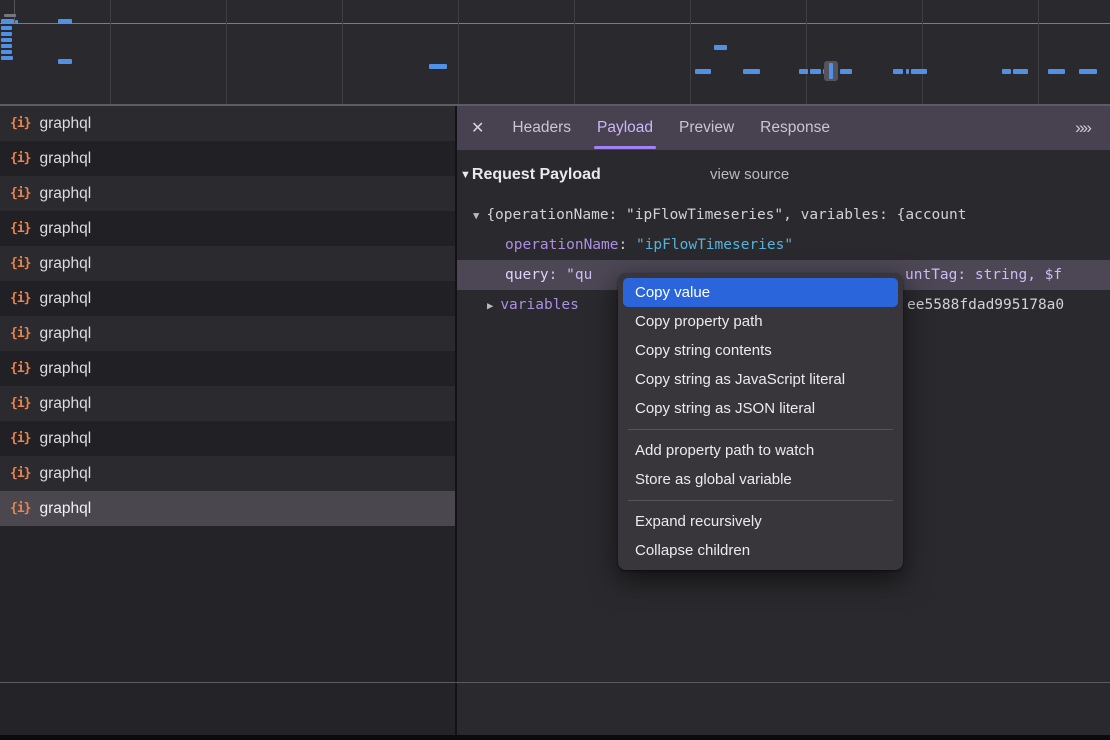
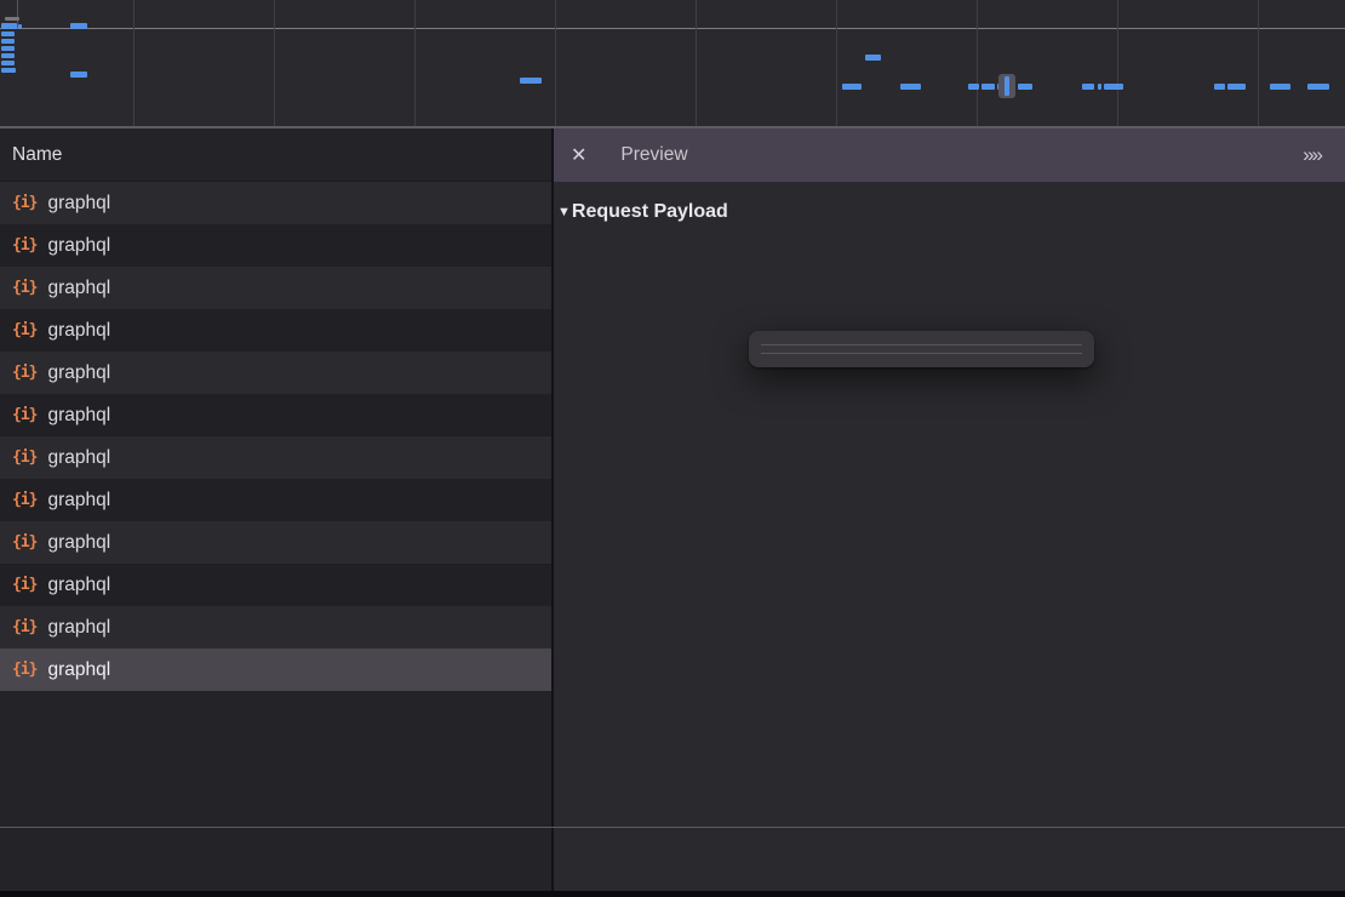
+ Name
  {i}
  graphql
  {i}
  graphql
  {i}
  graphql
  {i}
  graphql
  {i}
  graphql
  {i}
  graphql
  {i}
  graphql
  {i}
  graphql
  {i}
  graphql
  {i}
  graphql
  {i}
  graphql
  {i}
  graphql
  ✕
- Headers
- Payload
  Preview
- Response
  »»
  ▼
  Request Payload
- view source
- ▼ {operationName: "ipFlowTimeseries", variables: {account
- operationName: "ipFlowTimeseries"
- query: "qu
- untTag: string, $f
- ▶ variables
- ee5588fdad995178a0
- Copy value
- Copy property path
- Copy string contents
- Copy string as JavaScript literal
- Copy string as JSON literal
- Add property path to watch
- Store as global variable
- Expand recursively
- Collapse children
